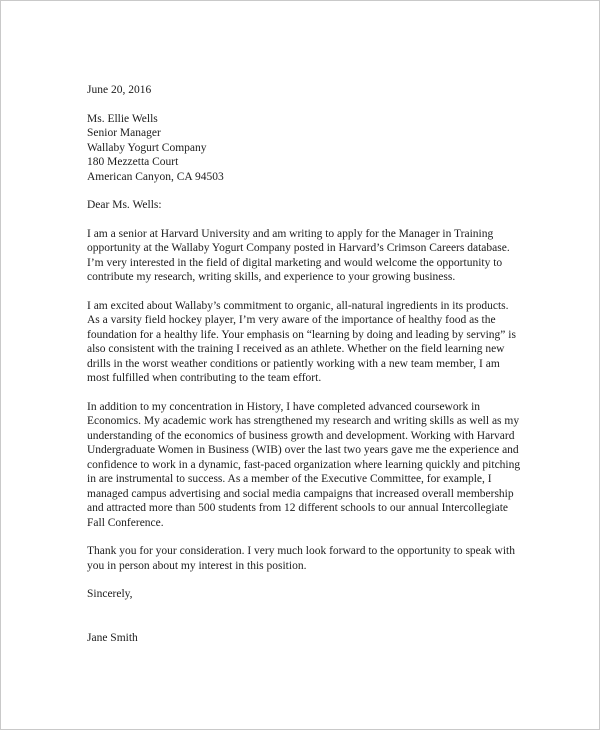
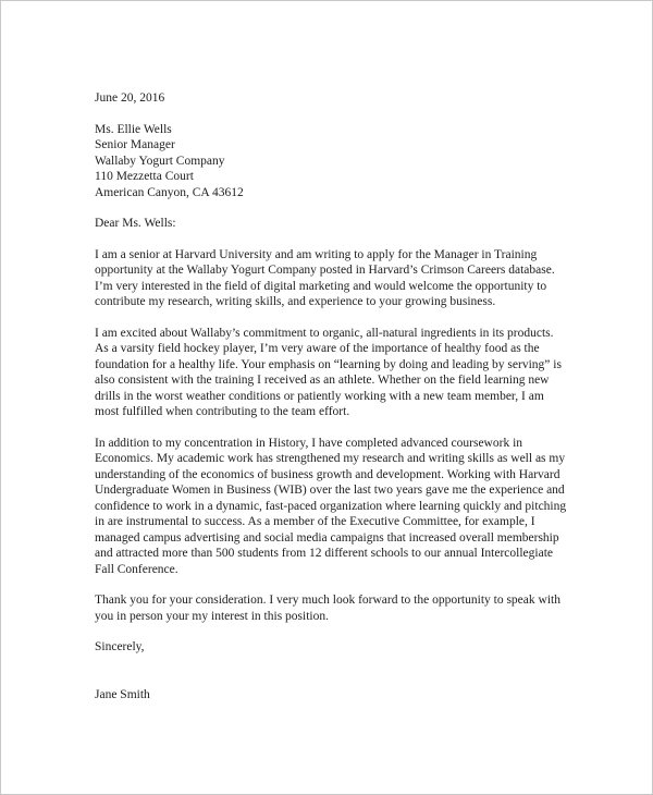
  June 20, 2016
  Ms. Ellie Wells
  Senior Manager
  Wallaby Yogurt Company
- 180 Mezzetta Court
+ 110 Mezzetta Court
- American Canyon, CA 94503
+ American Canyon, CA 43612
  Dear Ms. Wells:
  I am a senior at Harvard University and am writing to apply for the Manager in Training opportunity at the Wallaby Yogurt Company posted in Harvard’s Crimson Careers database. I’m very interested in the field of digital marketing and would welcome the opportunity to contribute my research, writing skills, and experience to your growing business.
  I am excited about Wallaby’s commitment to organic, all-natural ingredients in its products. As a varsity field hockey player, I’m very aware of the importance of healthy food as the foundation for a healthy life. Your emphasis on “learning by doing and leading by serving” is also consistent with the training I received as an athlete. Whether on the field learning new drills in the worst weather conditions or patiently working with a new team member, I am most fulfilled when contributing to the team effort.
  In addition to my concentration in History, I have completed advanced coursework in Economics. My academic work has strengthened my research and writing skills as well as my understanding of the economics of business growth and development. Working with Harvard Undergraduate Women in Business (WIB) over the last two years gave me the experience and confidence to work in a dynamic, fast-paced organization where learning quickly and pitching in are instrumental to success. As a member of the Executive Committee, for example, I managed campus advertising and social media campaigns that increased overall membership and attracted more than 500 students from 12 different schools to our annual Intercollegiate Fall Conference.
- Thank you for your consideration. I very much look forward to the opportunity to speak with you in person about my interest in this position.
+ Thank you for your consideration. I very much look forward to the opportunity to speak with you in person your my interest in this position.
  Sincerely,
  Jane Smith
